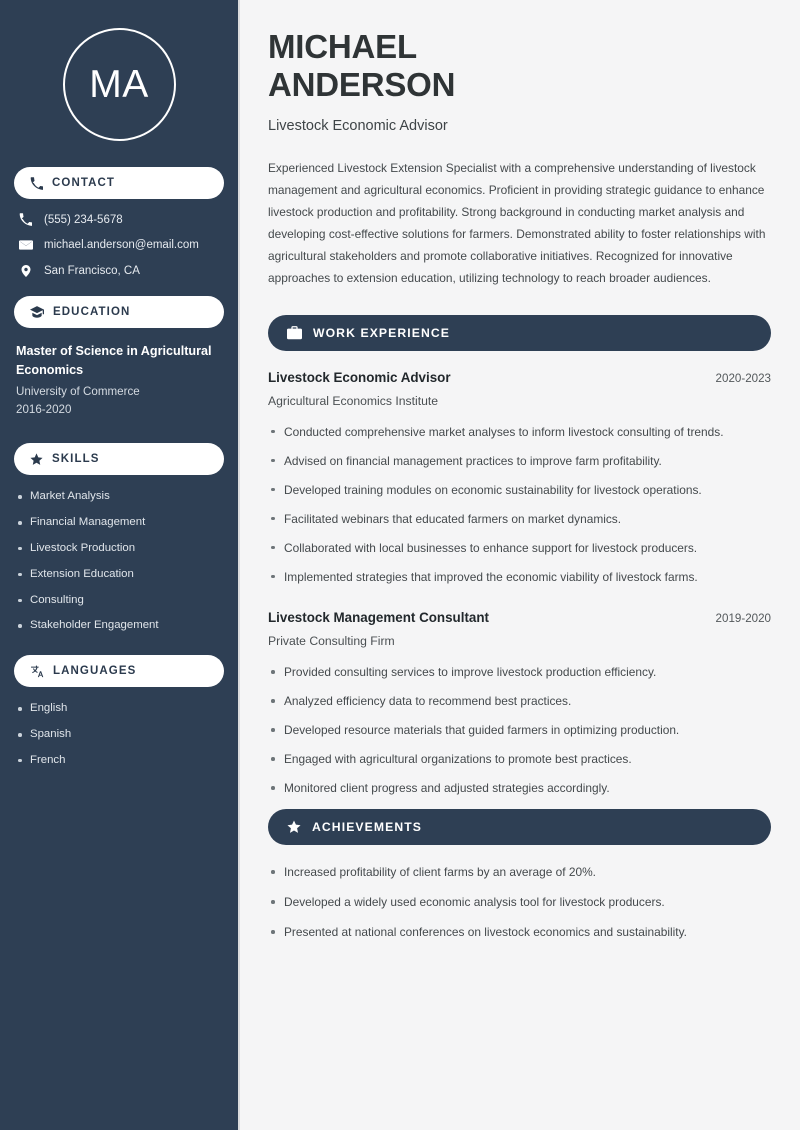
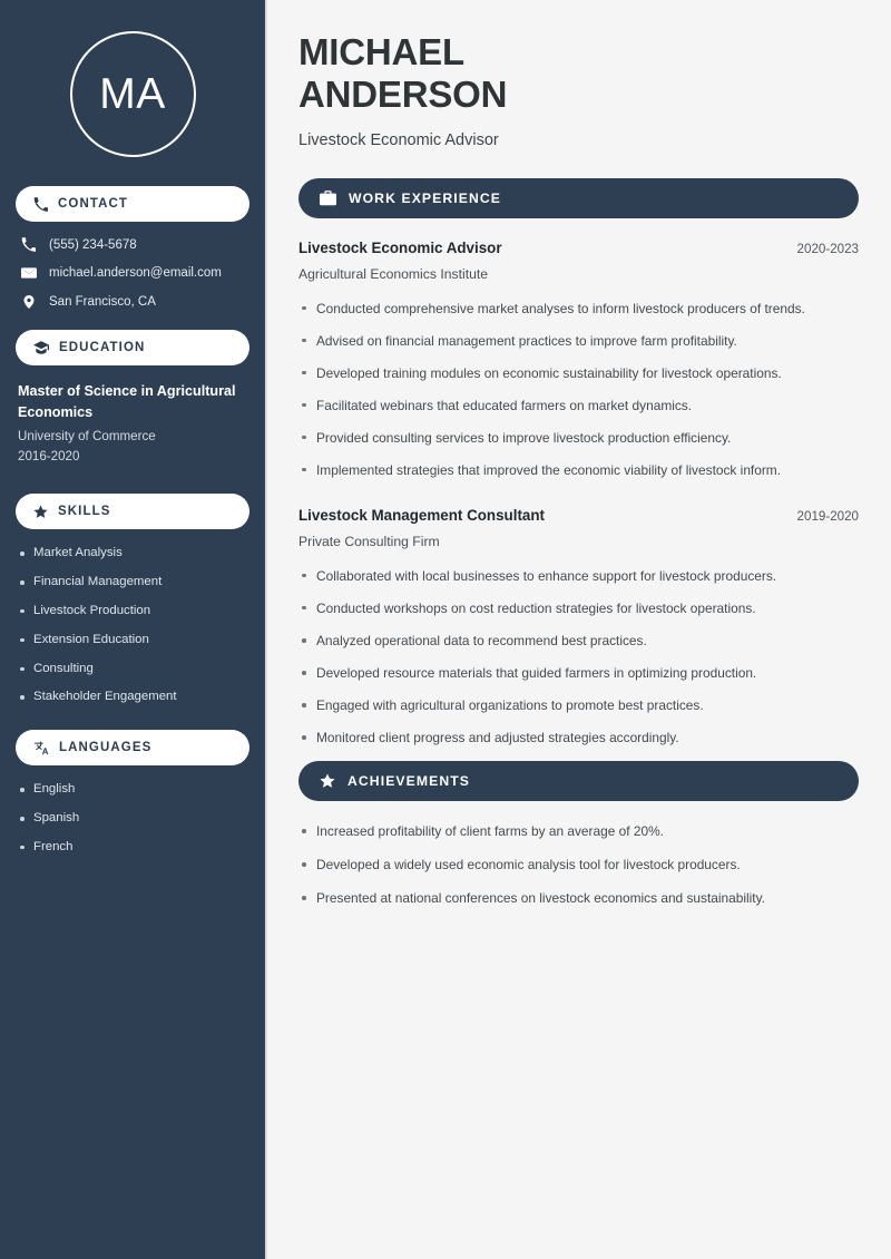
  MA
  CONTACT
  (555) 234-5678
  michael.anderson@email.com
  San Francisco, CA
  EDUCATION
  Master of Science in Agricultural Economics
  University of Commerce
  2016-2020
  SKILLS
  Market Analysis
  Financial Management
  Livestock Production
  Extension Education
  Consulting
  Stakeholder Engagement
  LANGUAGES
  English
  Spanish
  French
  MICHAEL
  ANDERSON
  Livestock Economic Advisor
- Experienced Livestock Extension Specialist with a comprehensive understanding of livestock management and agricultural economics. Proficient in providing strategic guidance to enhance livestock production and profitability. Strong background in conducting market analysis and developing cost-effective solutions for farmers. Demonstrated ability to foster relationships with agricultural stakeholders and promote collaborative initiatives. Recognized for innovative approaches to extension education, utilizing technology to reach broader audiences.
  WORK EXPERIENCE
  Livestock Economic Advisor
  2020-2023
  Agricultural Economics Institute
- Conducted comprehensive market analyses to inform livestock consulting of trends.
+ Conducted comprehensive market analyses to inform livestock producers of trends.
  Advised on financial management practices to improve farm profitability.
  Developed training modules on economic sustainability for livestock operations.
  Facilitated webinars that educated farmers on market dynamics.
- Collaborated with local businesses to enhance support for livestock producers.
+ Provided consulting services to improve livestock production efficiency.
- Implemented strategies that improved the economic viability of livestock farms.
+ Implemented strategies that improved the economic viability of livestock inform.
  Livestock Management Consultant
  2019-2020
  Private Consulting Firm
- Provided consulting services to improve livestock production efficiency.
+ Collaborated with local businesses to enhance support for livestock producers.
+ Conducted workshops on cost reduction strategies for livestock operations.
- Analyzed efficiency data to recommend best practices.
+ Analyzed operational data to recommend best practices.
  Developed resource materials that guided farmers in optimizing production.
  Engaged with agricultural organizations to promote best practices.
  Monitored client progress and adjusted strategies accordingly.
  ACHIEVEMENTS
  Increased profitability of client farms by an average of 20%.
  Developed a widely used economic analysis tool for livestock producers.
  Presented at national conferences on livestock economics and sustainability.
